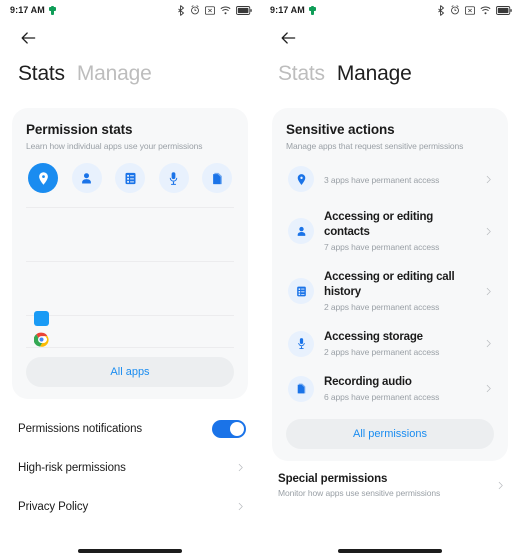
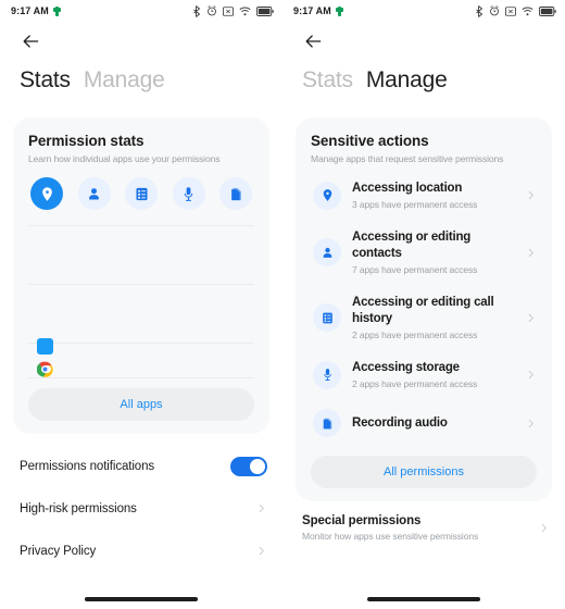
  9:17 AM
  Stats
  Manage
  Permission stats
  Learn how individual apps use your permissions
  All apps
  Permissions notifications
  High-risk permissions
  Privacy Policy
  9:17 AM
  Stats
  Manage
  Sensitive actions
  Manage apps that request sensitive permissions
+ Accessing location
  3 apps have permanent access
  Accessing or editing contacts
  7 apps have permanent access
  Accessing or editing call history
  2 apps have permanent access
  Accessing storage
  2 apps have permanent access
  Recording audio
- 6 apps have permanent access
  All permissions
  Special permissions
  Monitor how apps use sensitive permissions
